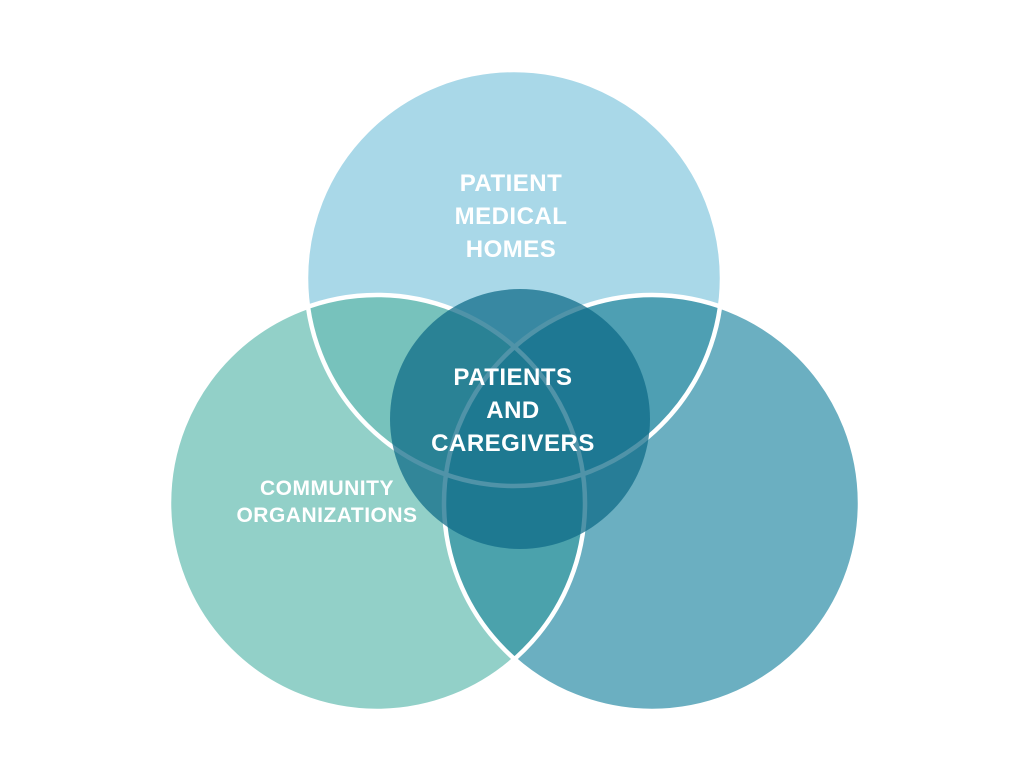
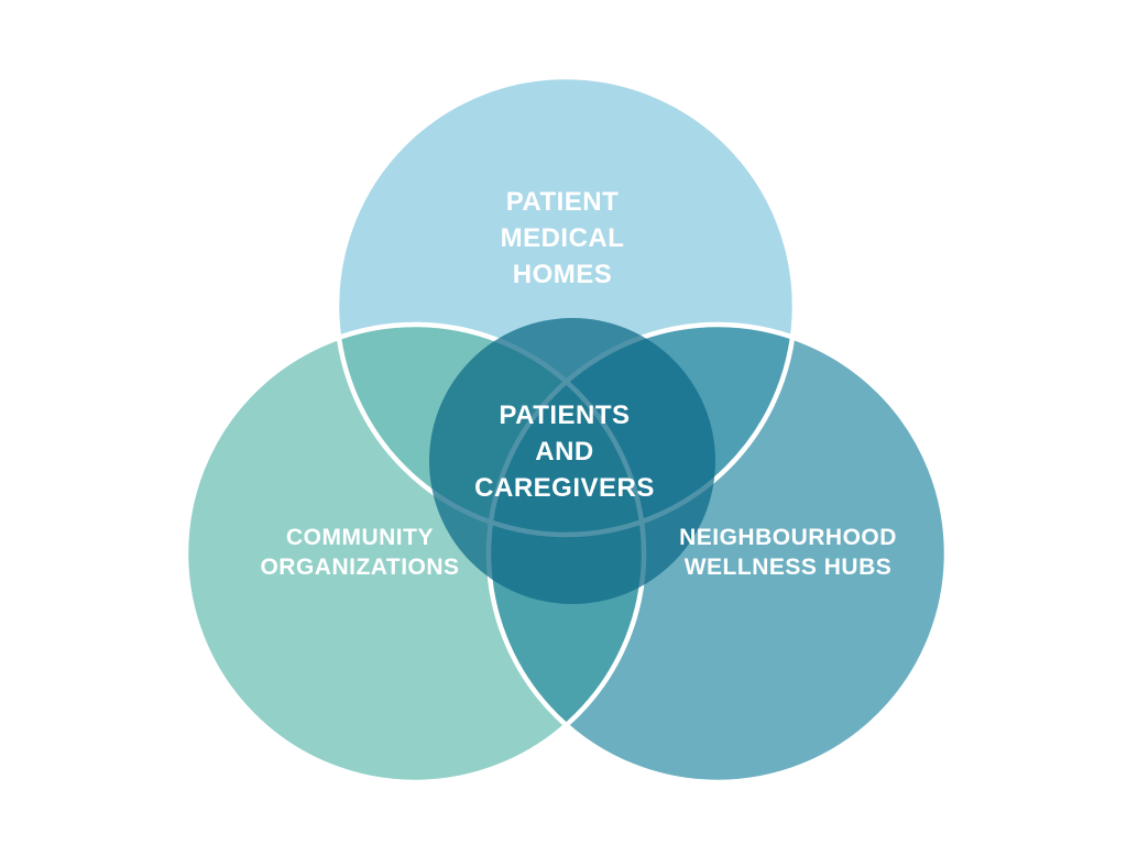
  PATIENT
  MEDICAL
  HOMES
  PATIENTS
  AND
  CAREGIVERS
  COMMUNITY
  ORGANIZATIONS
+ NEIGHBOURHOOD
+ WELLNESS HUBS
